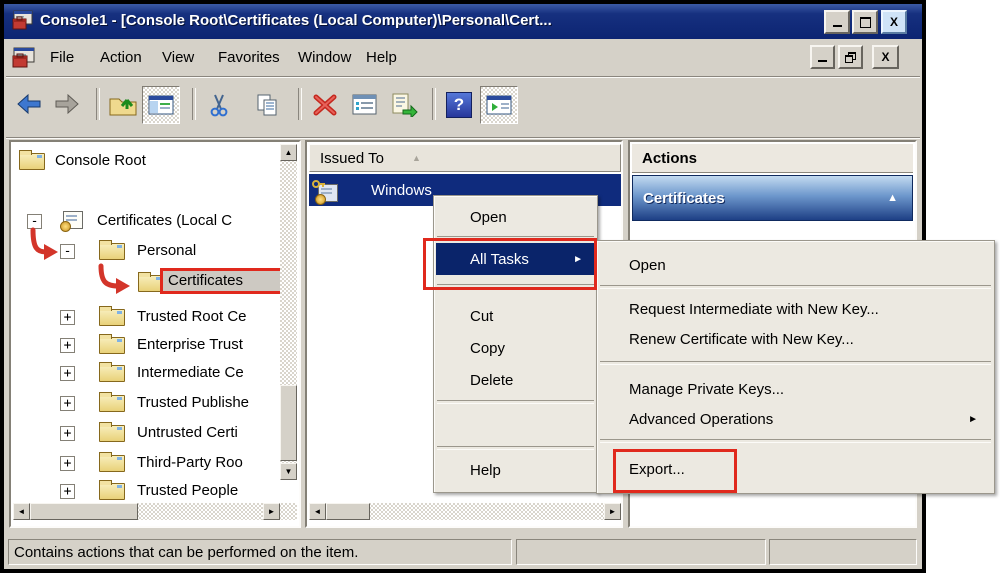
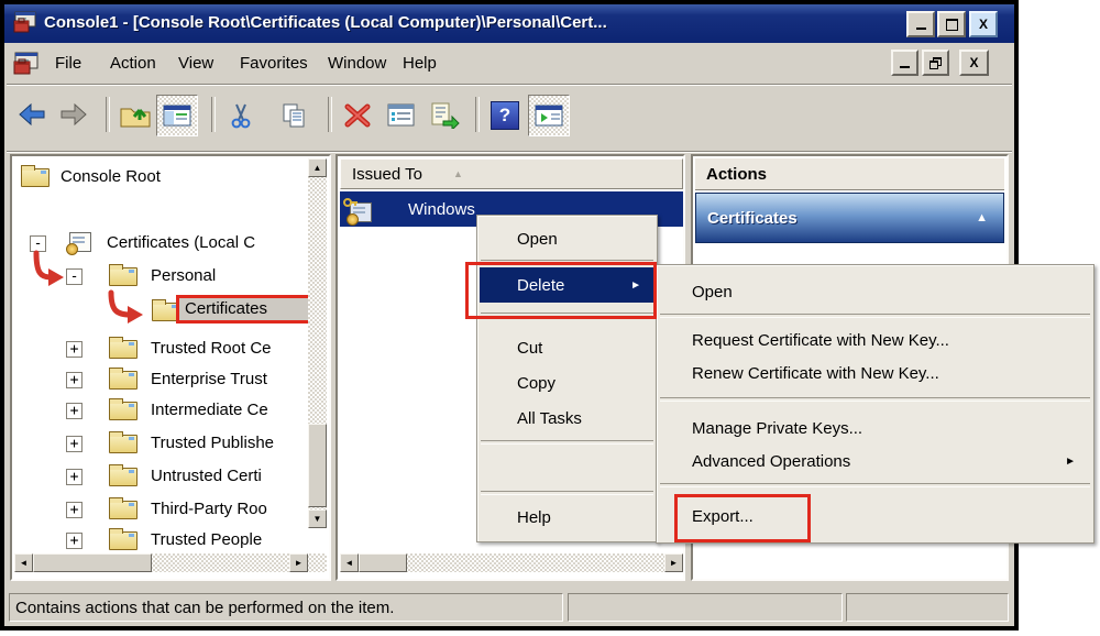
  Console1 - [Console Root\Certificates (Local Computer)\Personal\Cert...
  X
  File
  Action
  View
  Favorites
  Window
  Help
  X
  ?
  Console Root
  -
  Certificates (Local C
  -
  Personal
  Certificates
  +
  Trusted Root Ce
  +
  Enterprise Trust
  +
  Intermediate Ce
  +
  Trusted Publishe
  +
  Untrusted Certi
  +
  Third-Party Roo
  +
  Trusted People
  ▲
  ▼
  ◄
  ►
  Issued To
  ▲
  Windows
  ◄
  ►
  Actions
  Certificates
  ▲
  Contains actions that can be performed on the item.
  Open
- All Tasks
+ Delete
  ►
  Cut
  Copy
- Delete
+ All Tasks
  Help
  Open
- Request Intermediate with New Key...
+ Request Certificate with New Key...
  Renew Certificate with New Key...
  Manage Private Keys...
  Advanced Operations
  ►
  Export...
